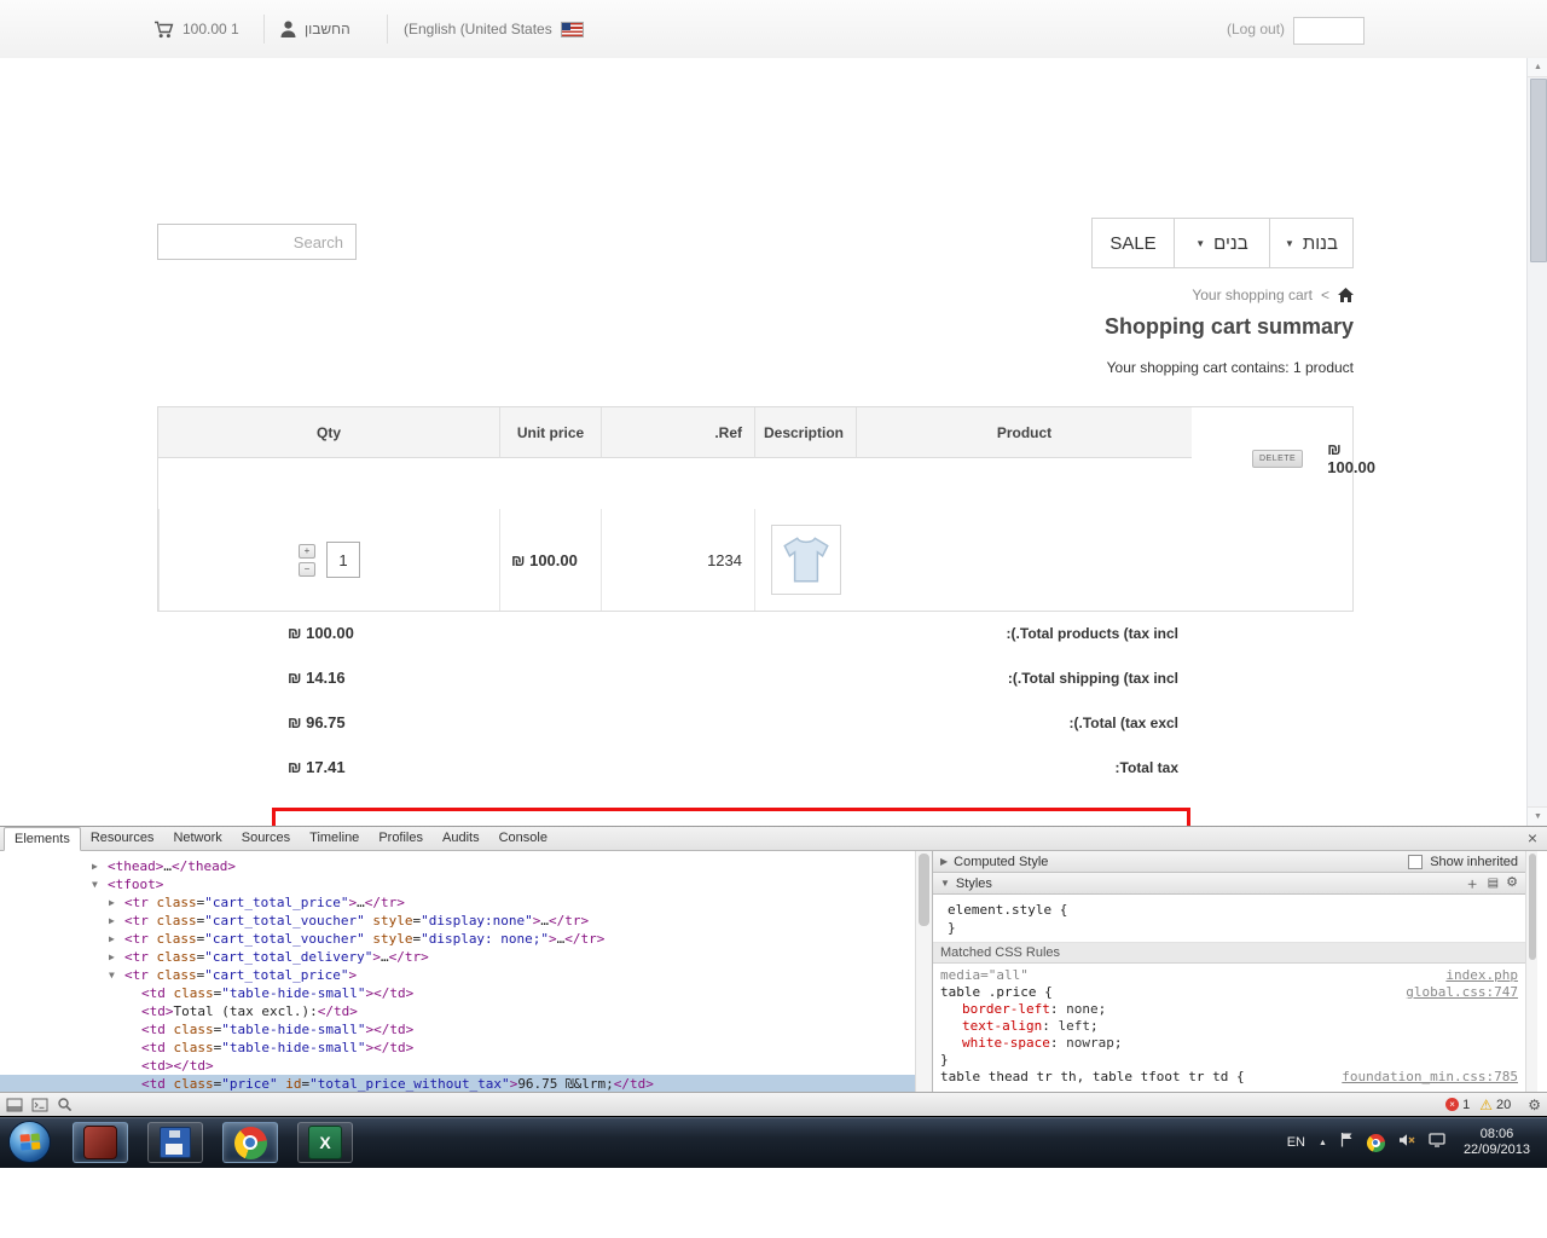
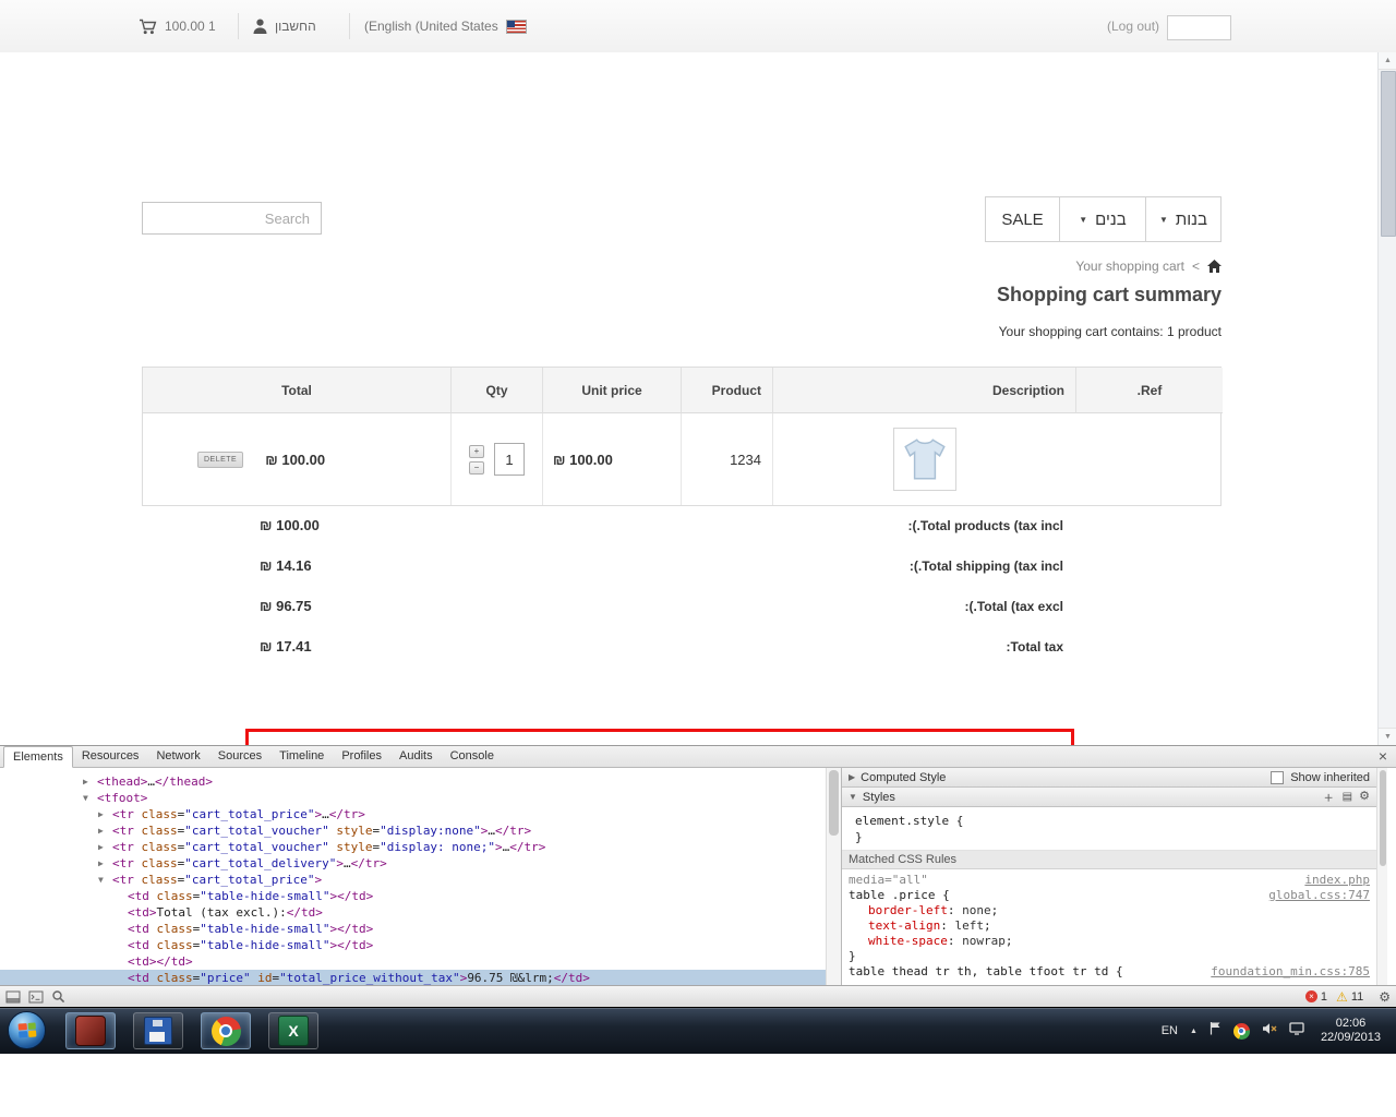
  100.00 1
  החשבון
  (English (United States
  (Log out)
  SALE
  ▼
  בנים
  ▼
  בנות
  Your shopping cart
  <
  Shopping cart summary
  Your shopping cart contains: 1 product
+ Total
  Qty
  Unit price
- .Ref
+ Product
  Description
- Product
+ .Ref
  ₪ 100.00
  +
  −
  1
  ₪ 100.00
  1234
  :(.Total products (tax incl
  ₪ 100.00
  :(.Total shipping (tax incl
  ₪ 14.16
  :(.Total (tax excl
  ₪ 96.75
  :Total tax
  ₪ 17.41
  Elements
  Resources
  Network
  Sources
  Timeline
  Profiles
  Audits
  Console
  ▶ <thead>…</thead>
  ▼ <tfoot>
  ▶ <tr class="cart_total_price">…</tr>
  ▶ <tr class="cart_total_voucher" style="display:none">…</tr>
  ▶ <tr class="cart_total_voucher" style="display: none;">…</tr>
  ▶ <tr class="cart_total_delivery">…</tr>
  ▼ <tr class="cart_total_price">
  <td class="table-hide-small"></td>
  <td>Total (tax excl.):</td>
  <td class="table-hide-small"></td>
  <td class="table-hide-small"></td>
  <td></td>
  <td class="price" id="total_price_without_tax">96.75 ₪&lrm;</td>
  ▶
  Computed Style
  Show inherited
  ▼
  Styles
  ＋
  ▤
  ⚙
  element.style {
  }
  Matched CSS Rules
  index.php
  media="all"
  global.css:747
  table .price {
  border-left: none;
  text-align: left;
  white-space: nowrap;
  }
  foundation_min.css:785
  table thead tr th, table tfoot tr td {
  1
- 20
+ 11
  X
  EN
- 08:06
+ 02:06
  22/09/2013
